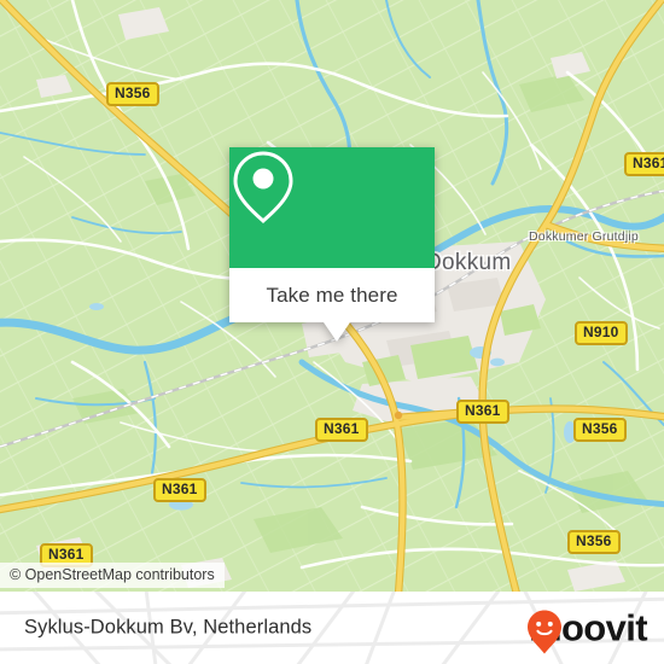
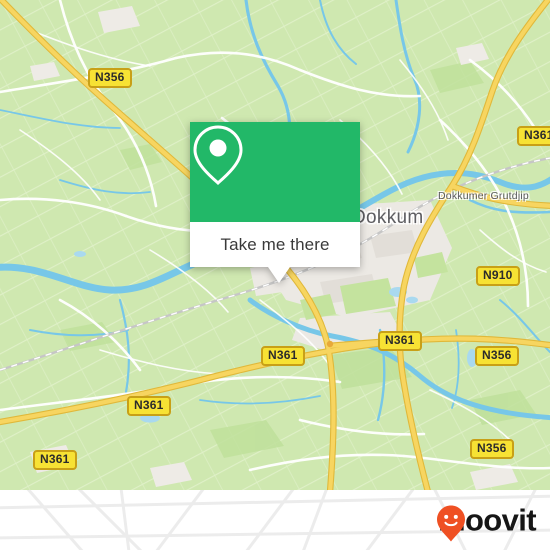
  okkum
  Dokkumer Grutdjip
  N356
  N36
  N910
  N361
  N361
  N356
  N361
  N356
  N361
  Take me there
- © OpenStreetMap contributors
- Syklus-Dokkum Bv, Netherlands
  oovit
